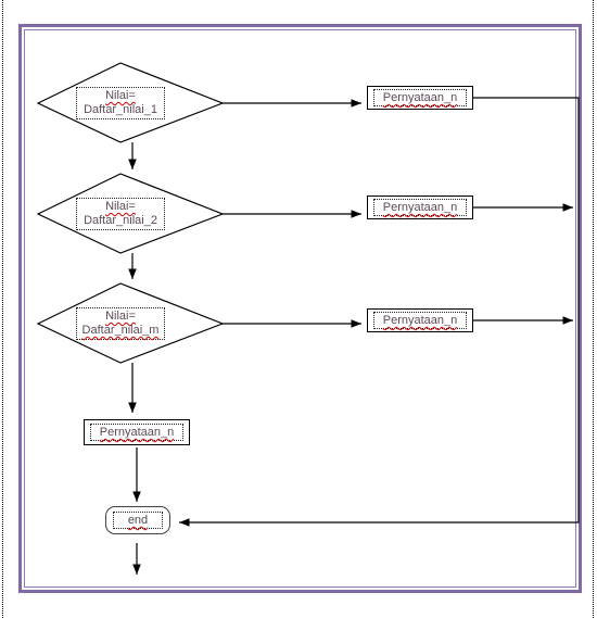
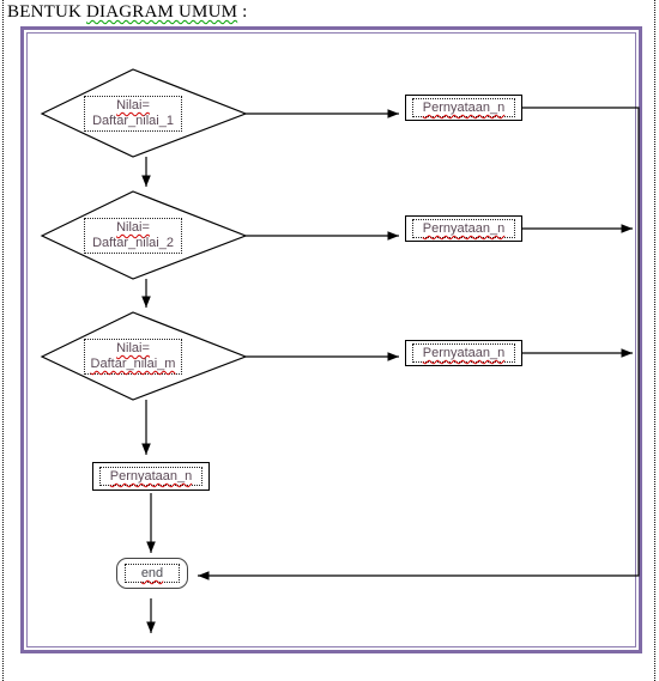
+ BENTUK DIAGRAM UMUM :
  Nilai=
  Daftar_nilai_1
  Nilai=
  Daftar_nilai_2
  Nilai=
  Daftar_nilai_m
  Pernyataan_n
  Pernyataan_n
  Pernyataan_n
  Pernyataan_n
  end
